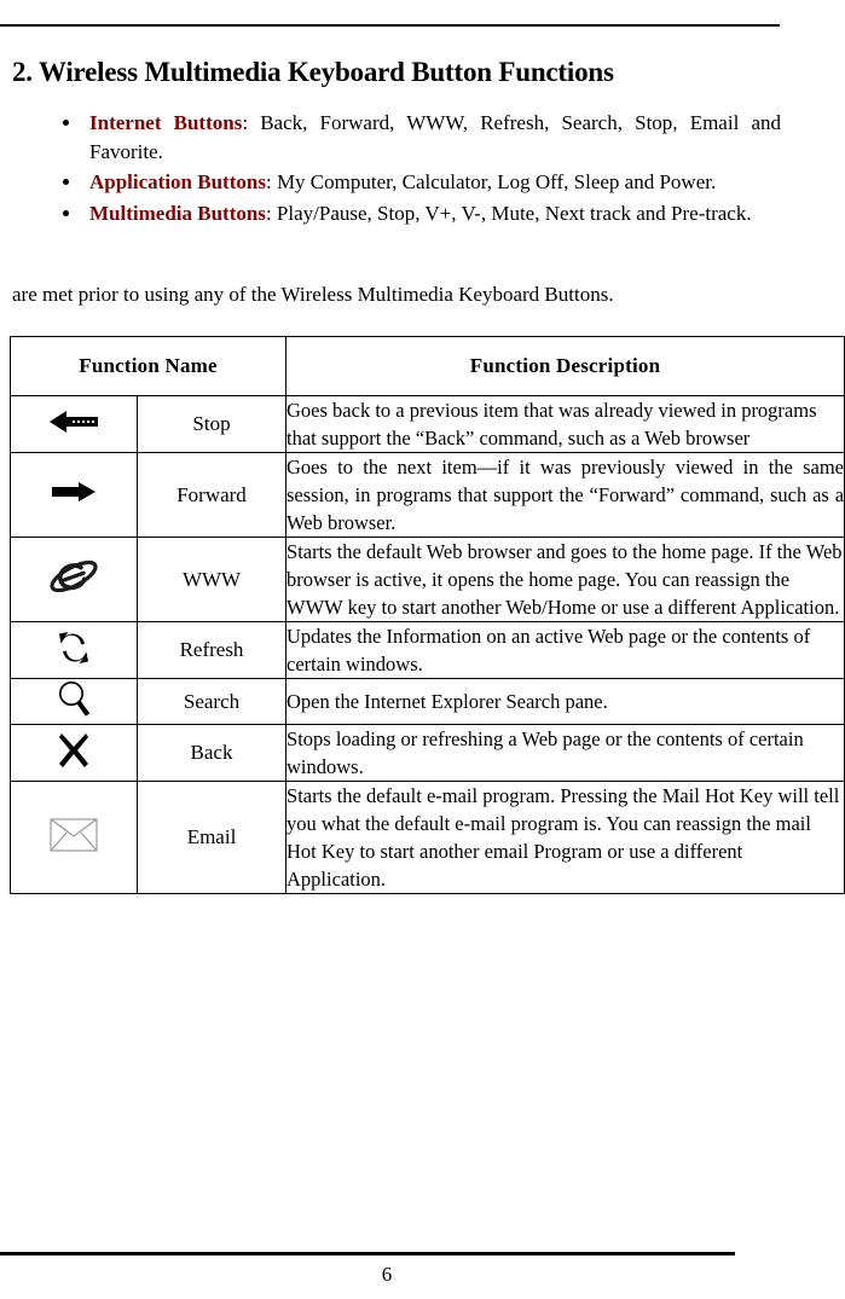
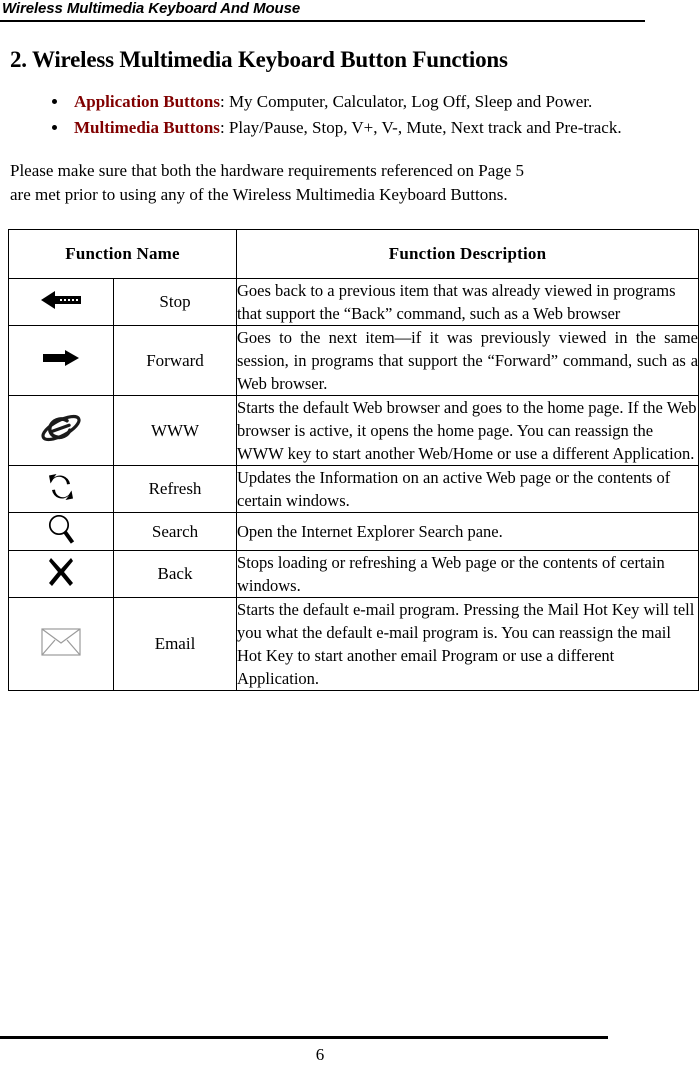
+ Wireless Multimedia Keyboard And Mouse
  2. Wireless Multimedia Keyboard Button Functions
- Internet Buttons: Back, Forward, WWW, Refresh, Search, Stop, Email and Favorite.
  Application Buttons: My Computer, Calculator, Log Off, Sleep and Power.
  Multimedia Buttons: Play/Pause, Stop, V+, V-, Mute, Next track and Pre-track.
+ Please make sure that both the hardware requirements referenced on Page 5
  are met prior to using any of the Wireless Multimedia Keyboard Buttons.
  Function Name	Function Description
  	Stop	Goes back to a previous item that was already viewed in programs that support the “Back” command, such as a Web browser
  	Forward	Goes to the next item—if it was previously viewed in the same session, in programs that support the “Forward” command, such as a Web browser.
  	WWW	Starts the default Web browser and goes to the home page. If the Web browser is active, it opens the home page. You can reassign the WWW key to start another Web/Home or use a different Application.
  	Refresh	Updates the Information on an active Web page or the contents of certain windows.
  	Search	Open the Internet Explorer Search pane.
  	Back	Stops loading or refreshing a Web page or the contents of certain windows.
  	Email	Starts the default e-mail program. Pressing the Mail Hot Key will tell you what the default e-mail program is. You can reassign the mail Hot Key to start another email Program or use a different Application.
  6
